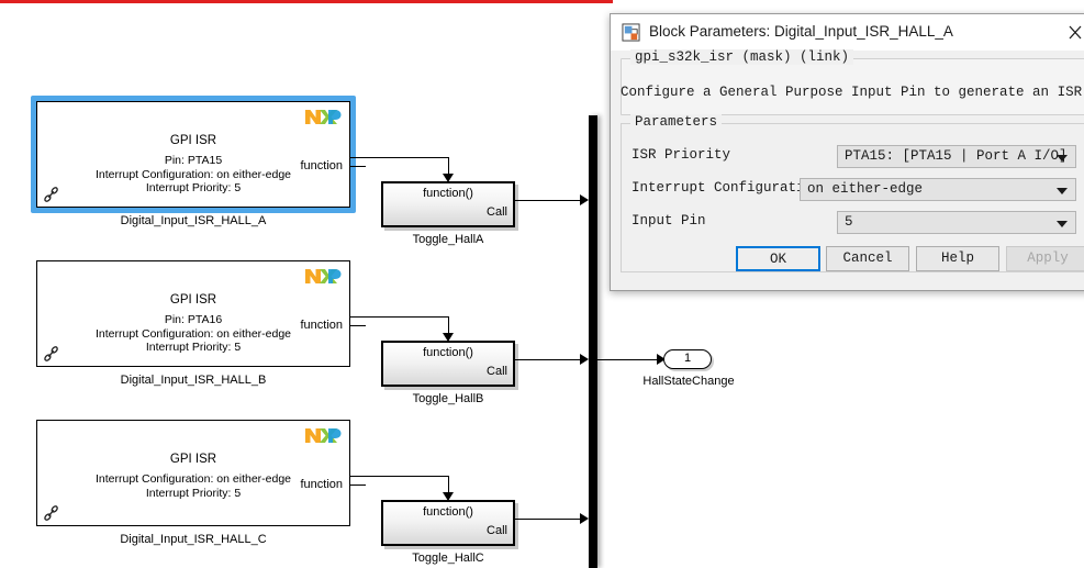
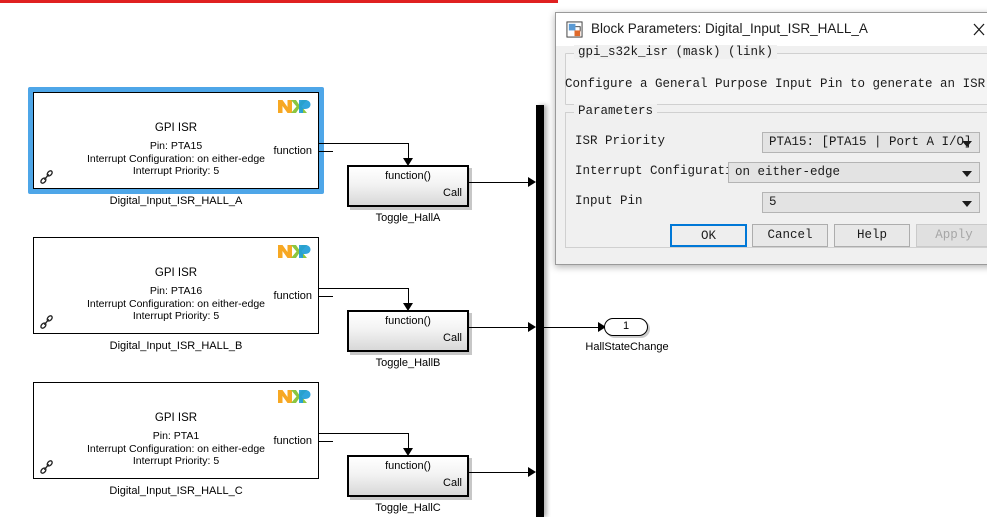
  GPI ISR
  Pin: PTA15
  Interrupt Configuration: on either-edge
  Interrupt Priority: 5
  function
  Digital_Input_ISR_HALL_A
  GPI ISR
  Pin: PTA16
  Interrupt Configuration: on either-edge
  Interrupt Priority: 5
  function
  Digital_Input_ISR_HALL_B
  GPI ISR
+ Pin: PTA1
  Interrupt Configuration: on either-edge
  Interrupt Priority: 5
  function
  Digital_Input_ISR_HALL_C
  function()
  Call
  Toggle_HallA
  function()
  Call
  Toggle_HallB
  function()
  Call
  Toggle_HallC
  1
  HallStateChange
  Block Parameters: Digital_Input_ISR_HALL_A
  gpi_s32k_isr (mask) (link)
  Configure a General Purpose Input Pin to generate an ISR
  Parameters
  ISR Priority
  PTA15: [PTA15 | Port A I/O]
  Interrupt Configurat
  on either-edge
  Input Pin
  5
  OK
  Cancel
  Help
  Apply
